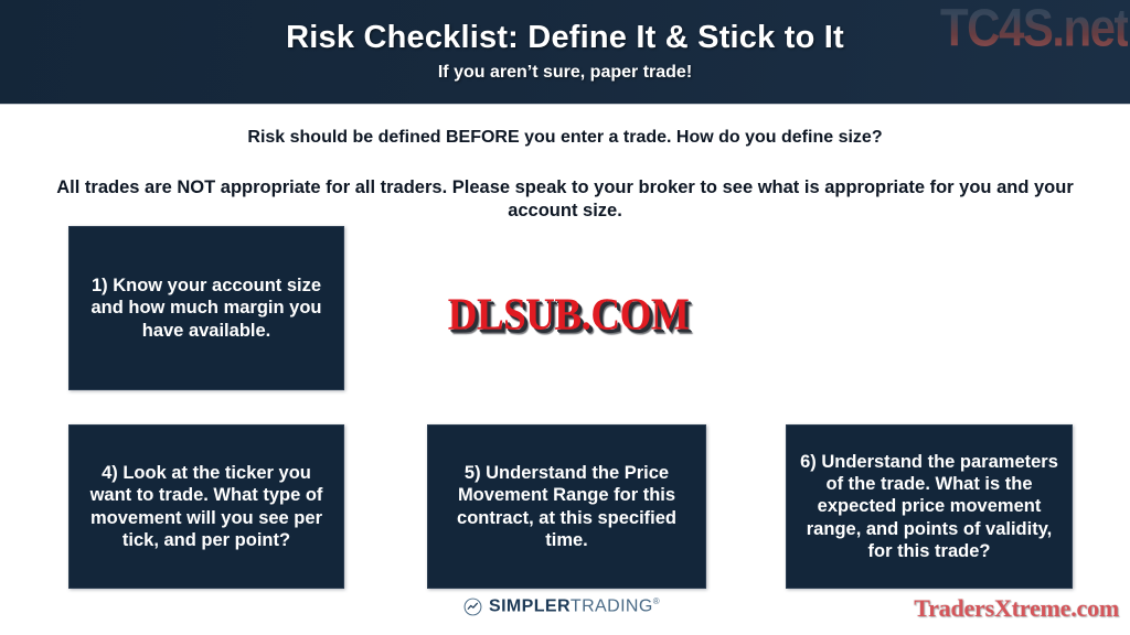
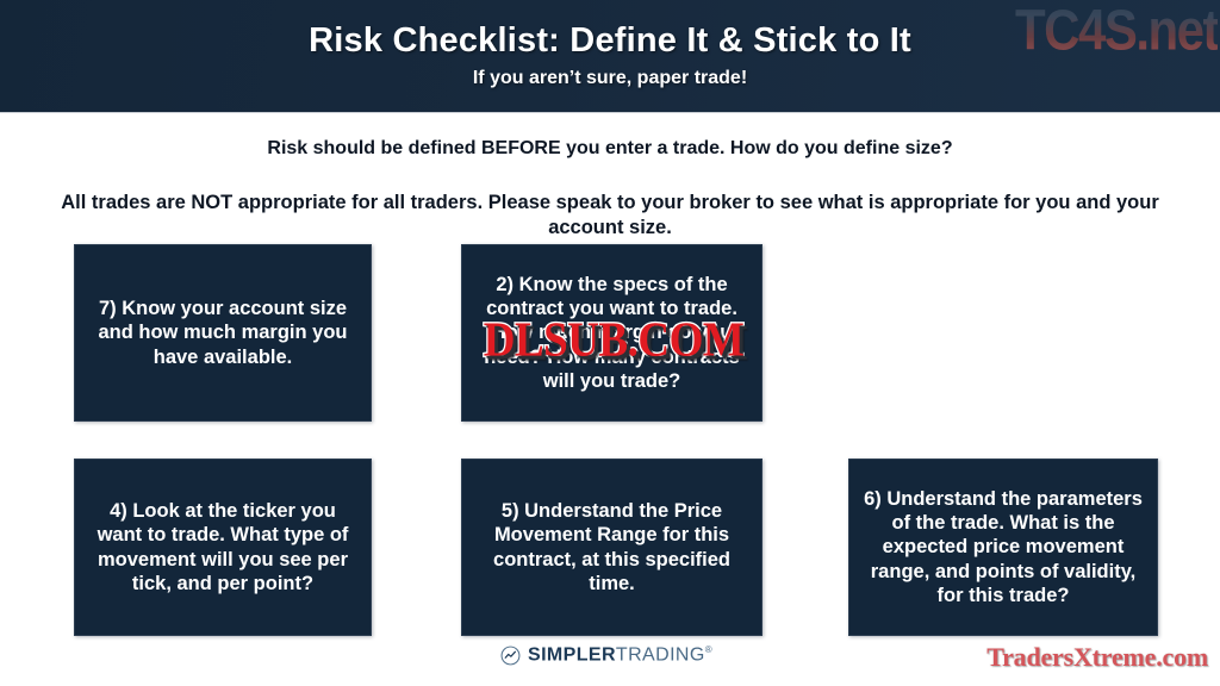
  Risk Checklist: Define It & Stick to It
  If you aren’t sure, paper trade!
  TC4S.net
  Risk should be defined BEFORE you enter a trade. How do you define size?
  All trades are NOT appropriate for all traders. Please speak to your broker to see what is appropriate for you and your account size.
- 1) Know your account size and how much margin you have available.
+ 7) Know your account size and how much margin you have available.
+ 2) Know the specs of the contract you want to trade. How much margin do you need? How many contracts will you trade?
  4) Look at the ticker you want to trade. What type of movement will you see per tick, and per point?
  5) Understand the Price Movement Range for this contract, at this specified time.
  6) Understand the parameters of the trade. What is the expected price movement range, and points of validity, for this trade?
  DLSUB.COM
  SIMPLERTRADING®
  TradersXtreme.com
